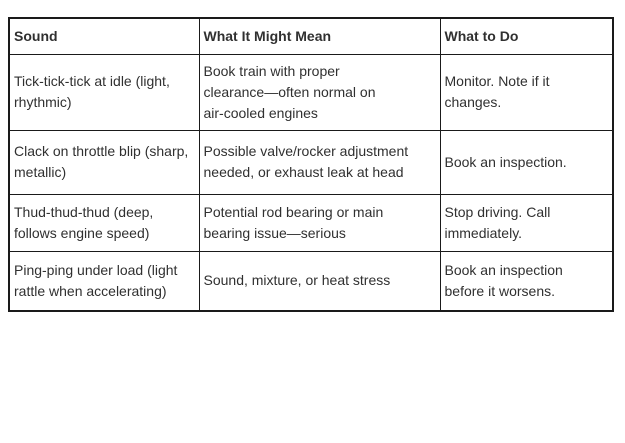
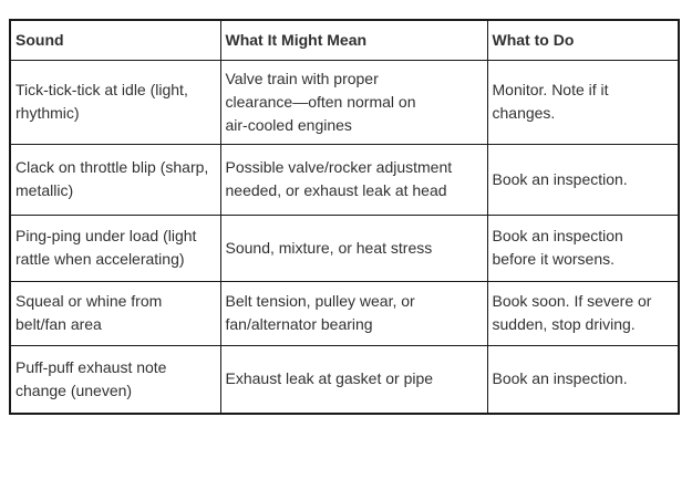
  Sound	What It Might Mean	What to Do
- Tick-tick-tick at idle (light, rhythmic)	Book train with proper clearance—often normal on air-cooled engines	Monitor. Note if it changes.
+ Tick-tick-tick at idle (light, rhythmic)	Valve train with proper clearance—often normal on air-cooled engines	Monitor. Note if it changes.
  Clack on throttle blip (sharp, metallic)	Possible valve/rocker adjustment needed, or exhaust leak at head	Book an inspection.
- Thud-thud-thud (deep, follows engine speed)	Potential rod bearing or main bearing issue—serious	Stop driving. Call immediately.
  Ping-ping under load (light rattle when accelerating)	Sound, mixture, or heat stress	Book an inspection before it worsens.
+ Squeal or whine from belt/fan area	Belt tension, pulley wear, or fan/alternator bearing	Book soon. If severe or sudden, stop driving.
+ Puff-puff exhaust note change (uneven)	Exhaust leak at gasket or pipe	Book an inspection.
